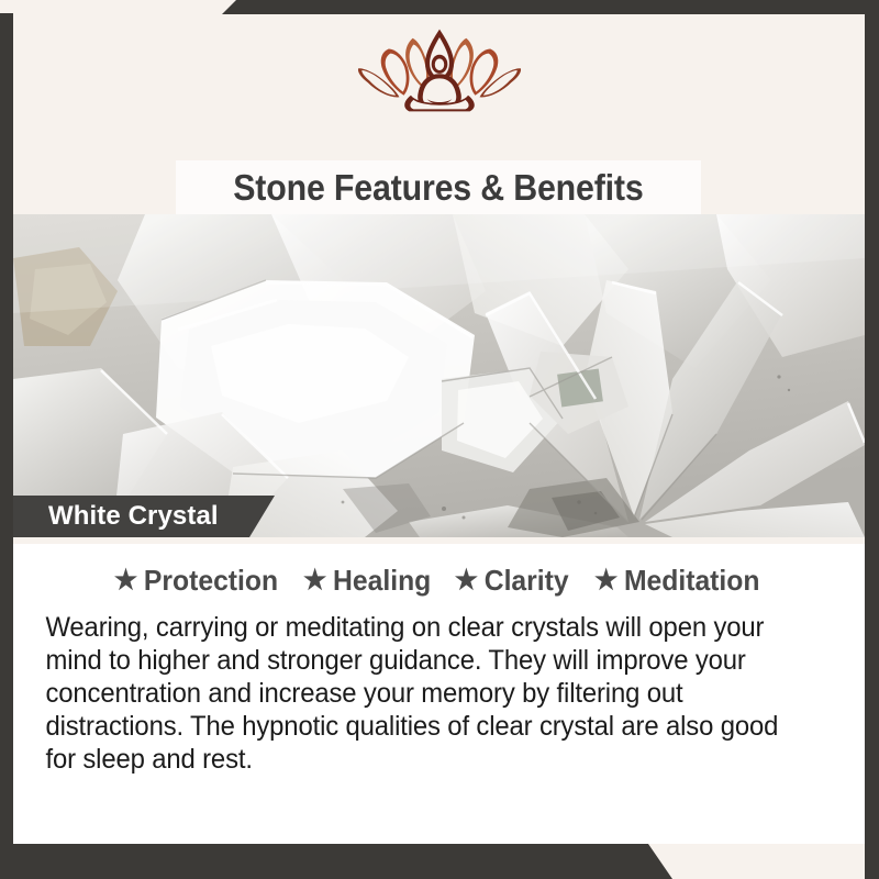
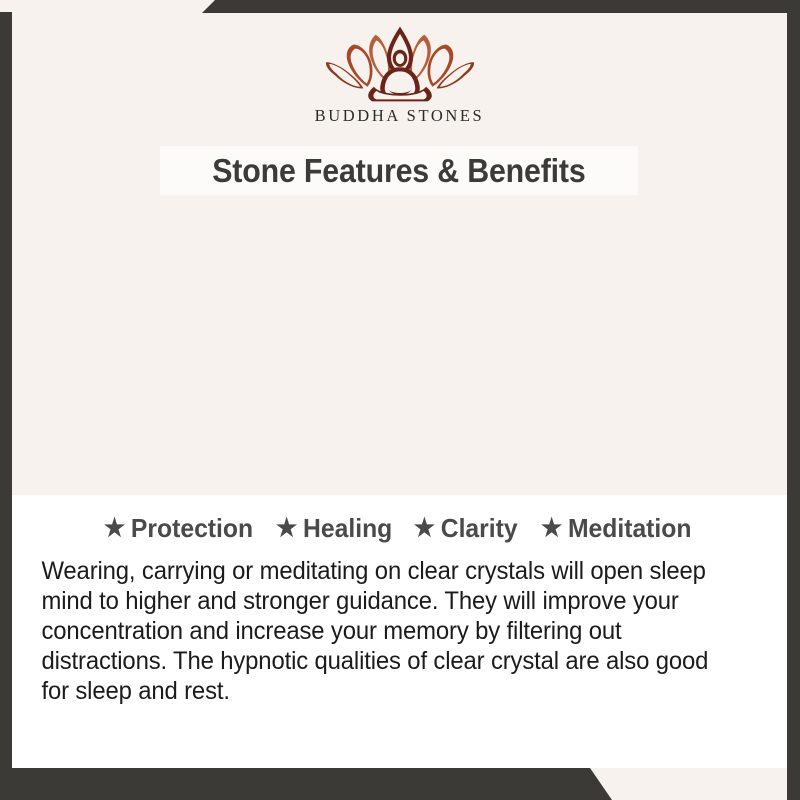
+ BUDDHA STONES
  Stone Features & Benefits
- White Crystal
  ★
  Protection
  ★
  Healing
  ★
  Clarity
  ★
  Meditation
- Wearing, carrying or meditating on clear crystals will open your mind to higher and stronger guidance. They will improve your concentration and increase your memory by filtering out distractions. The hypnotic qualities of clear crystal are also good for sleep and rest.
+ Wearing, carrying or meditating on clear crystals will open sleep mind to higher and stronger guidance. They will improve your concentration and increase your memory by filtering out distractions. The hypnotic qualities of clear crystal are also good for sleep and rest.
